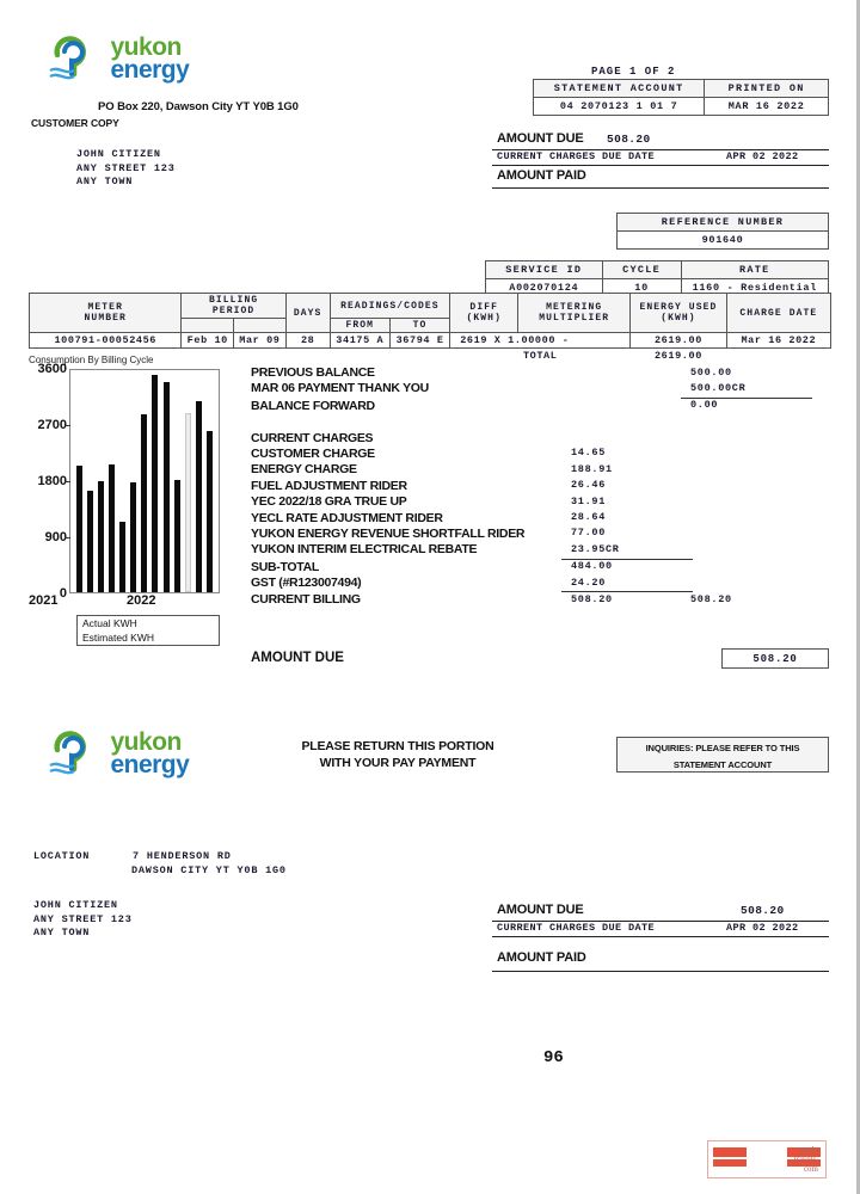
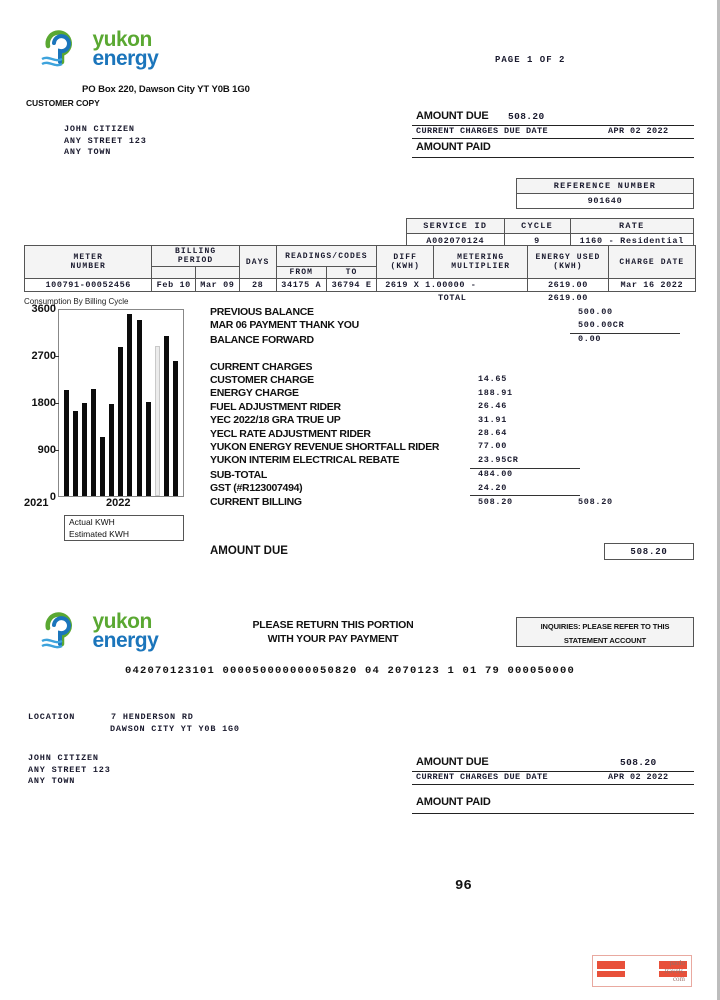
  yukon
  energy
  PO Box 220, Dawson City YT Y0B 1G0
  CUSTOMER COPY
  JOHN CITIZEN
  ANY STREET 123
  ANY TOWN
  PAGE 1 OF 2
- STATEMENT ACCOUNT	PRINTED ON
- 04 2070123 1 01 7	MAR 16 2022
  AMOUNT DUE
  508.20
  CURRENT CHARGES DUE DATE
  APR 02 2022
  AMOUNT PAID
  REFERENCE NUMBER
  901640
  SERVICE ID	CYCLE	RATE
- A002070124	10	1160 - Residential
+ A002070124	9	1160 - Residential
  METER NUMBER	BILLING PERIOD	DAYS	READINGS/CODES	DIFF(KWH)	METERINGMULTIPLIER	ENERGY USED(KWH)	CHARGE DATE
  		FROM	TO
  100791-00052456	Feb 10	Mar 09	28	34175 A	36794 E	2619 X 1.00000 -	2619.00	Mar 16 2022
  	TOTAL	2619.00
  Consumption By Billing Cycle
  0
  900
  1800
  2700
  3600
  2021
  2022
  Actual KWH
  Estimated KWH
  PREVIOUS BALANCE
  500.00
  MAR 06 PAYMENT THANK YOU
  500.00CR
  BALANCE FORWARD
  0.00
  CURRENT CHARGES
  CUSTOMER CHARGE
  14.65
  ENERGY CHARGE
  188.91
  FUEL ADJUSTMENT RIDER
  26.46
  YEC 2022/18 GRA TRUE UP
  31.91
  YECL RATE ADJUSTMENT RIDER
  28.64
  YUKON ENERGY REVENUE SHORTFALL RIDER
  77.00
  YUKON INTERIM ELECTRICAL REBATE
  23.95CR
  SUB-TOTAL
  484.00
  GST (#R123007494)
  24.20
  CURRENT BILLING
  508.20
  508.20
  AMOUNT DUE
  508.20
  yukon
  energy
  PLEASE RETURN THIS PORTION
  WITH YOUR PAY PAYMENT
  INQUIRIES: PLEASE REFER TO THIS
  STATEMENT ACCOUNT
+ 042070123101 000050000000050820 04 2070123 1 01 79 000050000
  LOCATION 7 HENDERSON RD
  DAWSON CITY YT Y0B 1G0
  JOHN CITIZEN
  ANY STREET 123
  ANY TOWN
  AMOUNT DUE
  508.20
  CURRENT CHARGES DUE DATE
  APR 02 2022
  AMOUNT PAID
  96
  paulo
  travels.
  com
